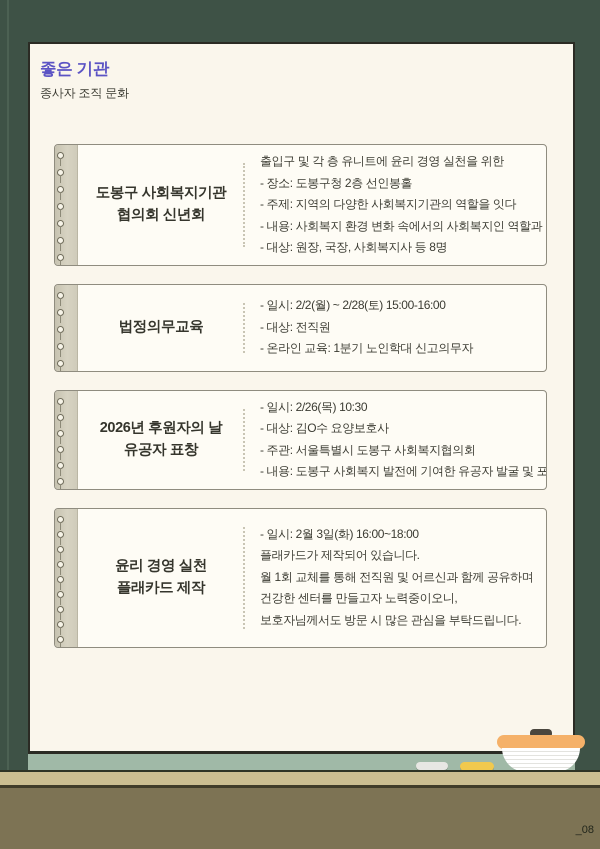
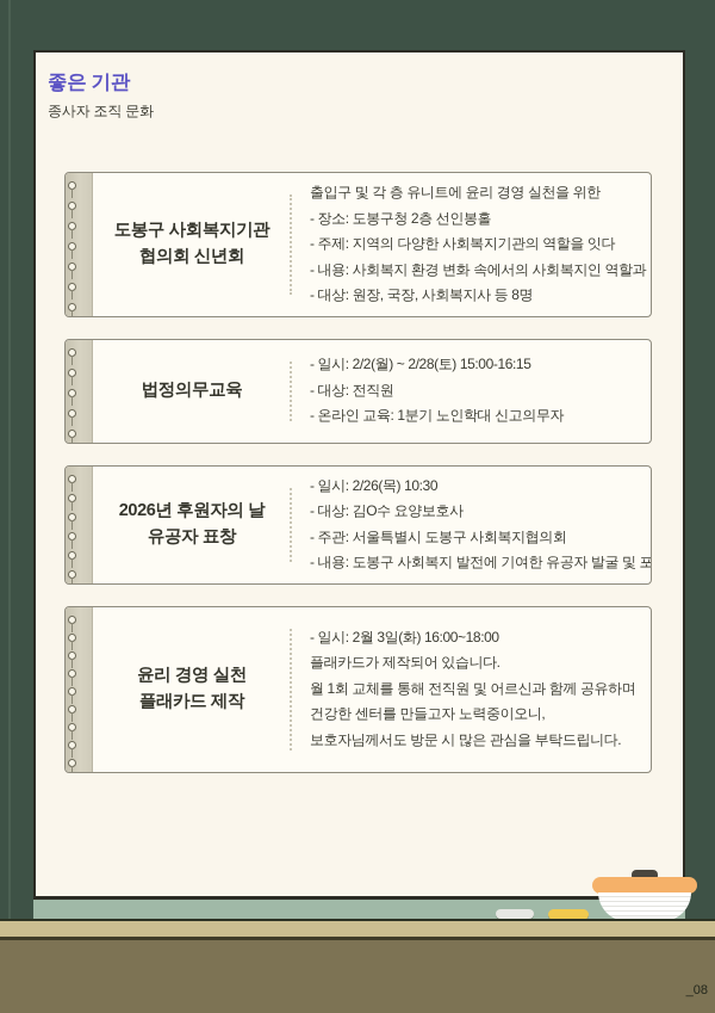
  좋은 기관
  종사자 조직 문화
  도봉구 사회복지기관
  협의회 신년회
  출입구 및 각 층 유니트에 윤리 경영 실천을 위한
  - 장소: 도봉구청 2층 선인봉홀
  - 주제: 지역의 다양한 사회복지기관의 역할을 잇다
  - 내용: 사회복지 환경 변화 속에서의 사회복지인 역할과
  - 대상: 원장, 국장, 사회복지사 등 8명
  법정의무교육
- - 일시: 2/2(월) ~ 2/28(토) 15:00-16:00
+ - 일시: 2/2(월) ~ 2/28(토) 15:00-16:15
  - 대상: 전직원
  - 온라인 교육: 1분기 노인학대 신고의무자
  2026년 후원자의 날
  유공자 표창
  - 일시: 2/26(목) 10:30
  - 대상: 김O수 요양보호사
  - 주관: 서울특별시 도봉구 사회복지협의회
  - 내용: 도봉구 사회복지 발전에 기여한 유공자 발굴 및 포
  윤리 경영 실천
  플래카드 제작
  - 일시: 2월 3일(화) 16:00~18:00
  플래카드가 제작되어 있습니다.
  월 1회 교체를 통해 전직원 및 어르신과 함께 공유하며
  건강한 센터를 만들고자 노력중이오니,
  보호자님께서도 방문 시 많은 관심을 부탁드립니다.
  _08
